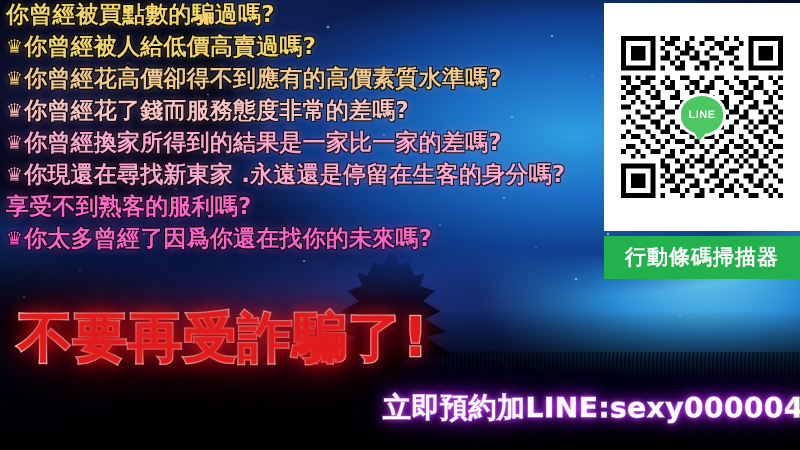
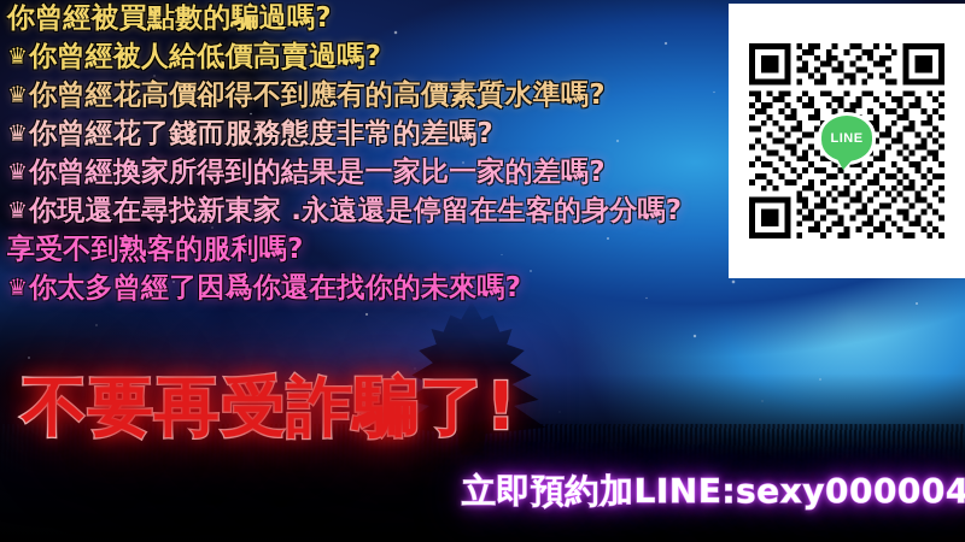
  你曾經被買點數的騙過嗎?
  ♛你曾經被人給低價高賣過嗎?
  ♛你曾經花高價卻得不到應有的高價素質水準嗎?
  ♛你曾經花了錢而服務態度非常的差嗎?
  ♛你曾經換家所得到的結果是一家比一家的差嗎?
  ♛你現還在尋找新東家 .永遠還是停留在生客的身分嗎?
  享受不到熟客的服利嗎?
  ♛你太多曾經了因爲你還在找你的未來嗎?
  LINE
- 行動條碼掃描器
  不要再受詐騙了!
  立即預約加LINE:sexy000004
